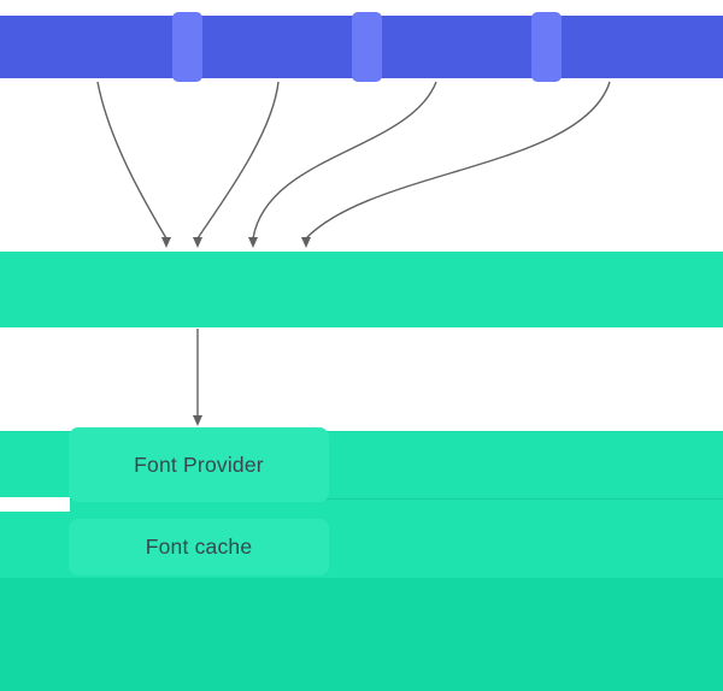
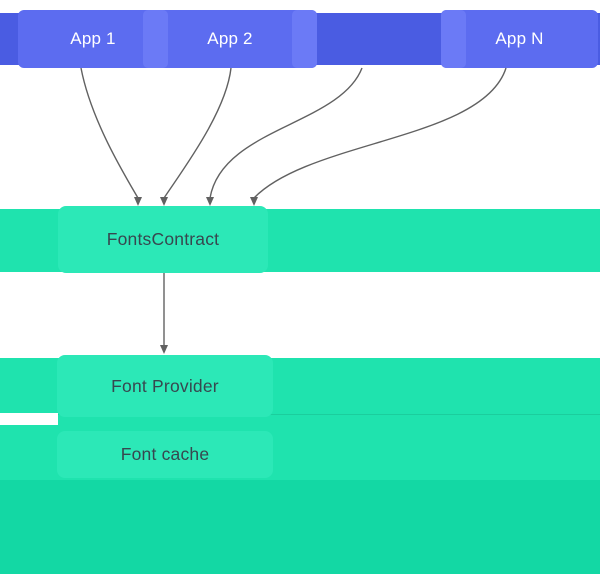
+ App 1
+ App 2
+ App N
+ FontsContract
  Font Provider
  Font cache
